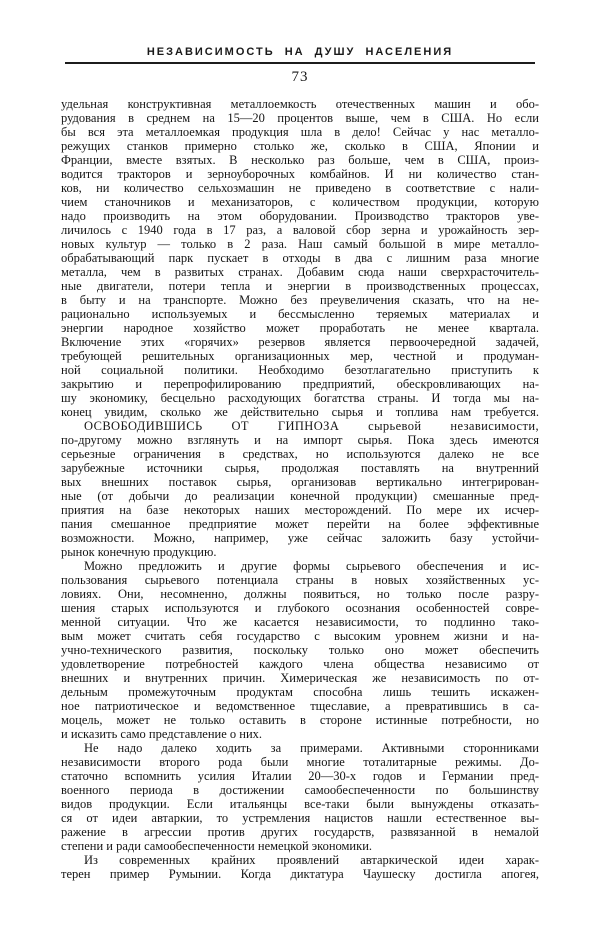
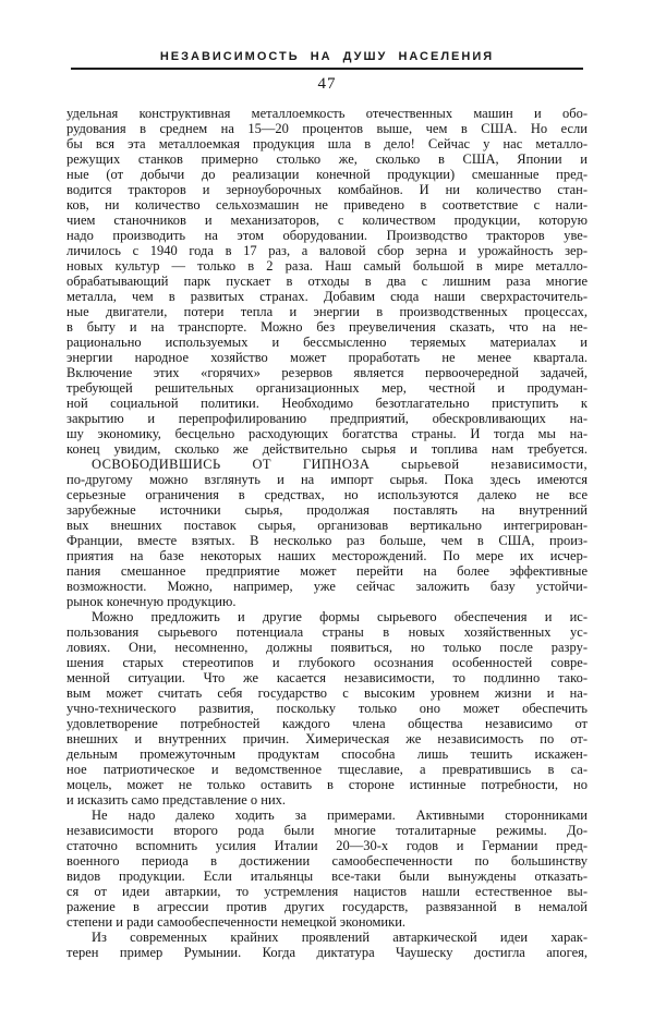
  НЕЗАВИСИМОСТЬ НА ДУШУ НАСЕЛЕНИЯ
- 73
+ 47
  удельная конструктивная металлоемкость отечественных машин и обо-
  рудования в среднем на 15—20 процентов выше, чем в США. Но если
  бы вся эта металлоемкая продукция шла в дело! Сейчас у нас металло-
  режущих станков примерно столько же, сколько в США, Японии и
- Франции, вместе взятых. В несколько раз больше, чем в США, произ-
+ ные (от добычи до реализации конечной продукции) смешанные пред-
  водится тракторов и зерноуборочных комбайнов. И ни количество стан-
  ков, ни количество сельхозмашин не приведено в соответствие с нали-
  чием станочников и механизаторов, с количеством продукции, которую
  надо производить на этом оборудовании. Производство тракторов уве-
  личилось с 1940 года в 17 раз, а валовой сбор зерна и урожайность зер-
  новых культур — только в 2 раза. Наш самый большой в мире металло-
  обрабатывающий парк пускает в отходы в два с лишним раза многие
  металла, чем в развитых странах. Добавим сюда наши сверхрасточитель-
  ные двигатели, потери тепла и энергии в производственных процессах,
  в быту и на транспорте. Можно без преувеличения сказать, что на не-
  рационально используемых и бессмысленно теряемых материалах и
  энергии народное хозяйство может проработать не менее квартала.
  Включение этих «горячих» резервов является первоочередной задачей,
  требующей решительных организационных мер, честной и продуман-
  ной социальной политики. Необходимо безотлагательно приступить к
  закрытию и перепрофилированию предприятий, обескровливающих на-
  шу экономику, бесцельно расходующих богатства страны. И тогда мы на-
  конец увидим, сколько же действительно сырья и топлива нам требуется.
  ОСВОБОДИВШИСЬ ОТ ГИПНОЗА сырьевой независимости,
  по-другому можно взглянуть и на импорт сырья. Пока здесь имеются
  серьезные ограничения в средствах, но используются далеко не все
  зарубежные источники сырья, продолжая поставлять на внутренний
  вых внешних поставок сырья, организовав вертикально интегрирован-
- ные (от добычи до реализации конечной продукции) смешанные пред-
+ Франции, вместе взятых. В несколько раз больше, чем в США, произ-
  приятия на базе некоторых наших месторождений. По мере их исчер-
  пания смешанное предприятие может перейти на более эффективные
  возможности. Можно, например, уже сейчас заложить базу устойчи-
  рынок конечную продукцию.
  Можно предложить и другие формы сырьевого обеспечения и ис-
  пользования сырьевого потенциала страны в новых хозяйственных ус-
  ловиях. Они, несомненно, должны появиться, но только после разру-
- шения старых используются и глубокого осознания особенностей совре-
+ шения старых стереотипов и глубокого осознания особенностей совре-
  менной ситуации. Что же касается независимости, то подлинно тако-
  вым может считать себя государство с высоким уровнем жизни и на-
  учно-технического развития, поскольку только оно может обеспечить
  удовлетворение потребностей каждого члена общества независимо от
  внешних и внутренних причин. Химерическая же независимость по от-
  дельным промежуточным продуктам способна лишь тешить искажен-
  ное патриотическое и ведомственное тщеславие, а превратившись в са-
  моцель, может не только оставить в стороне истинные потребности, но
  и исказить само представление о них.
  Не надо далеко ходить за примерами. Активными сторонниками
  независимости второго рода были многие тоталитарные режимы. До-
  статочно вспомнить усилия Италии 20—30-х годов и Германии пред-
  военного периода в достижении самообеспеченности по большинству
  видов продукции. Если итальянцы все-таки были вынуждены отказать-
  ся от идеи автаркии, то устремления нацистов нашли естественное вы-
  ражение в агрессии против других государств, развязанной в немалой
  степени и ради самообеспеченности немецкой экономики.
  Из современных крайних проявлений автаркической идеи харак-
  терен пример Румынии. Когда диктатура Чаушеску достигла апогея,
